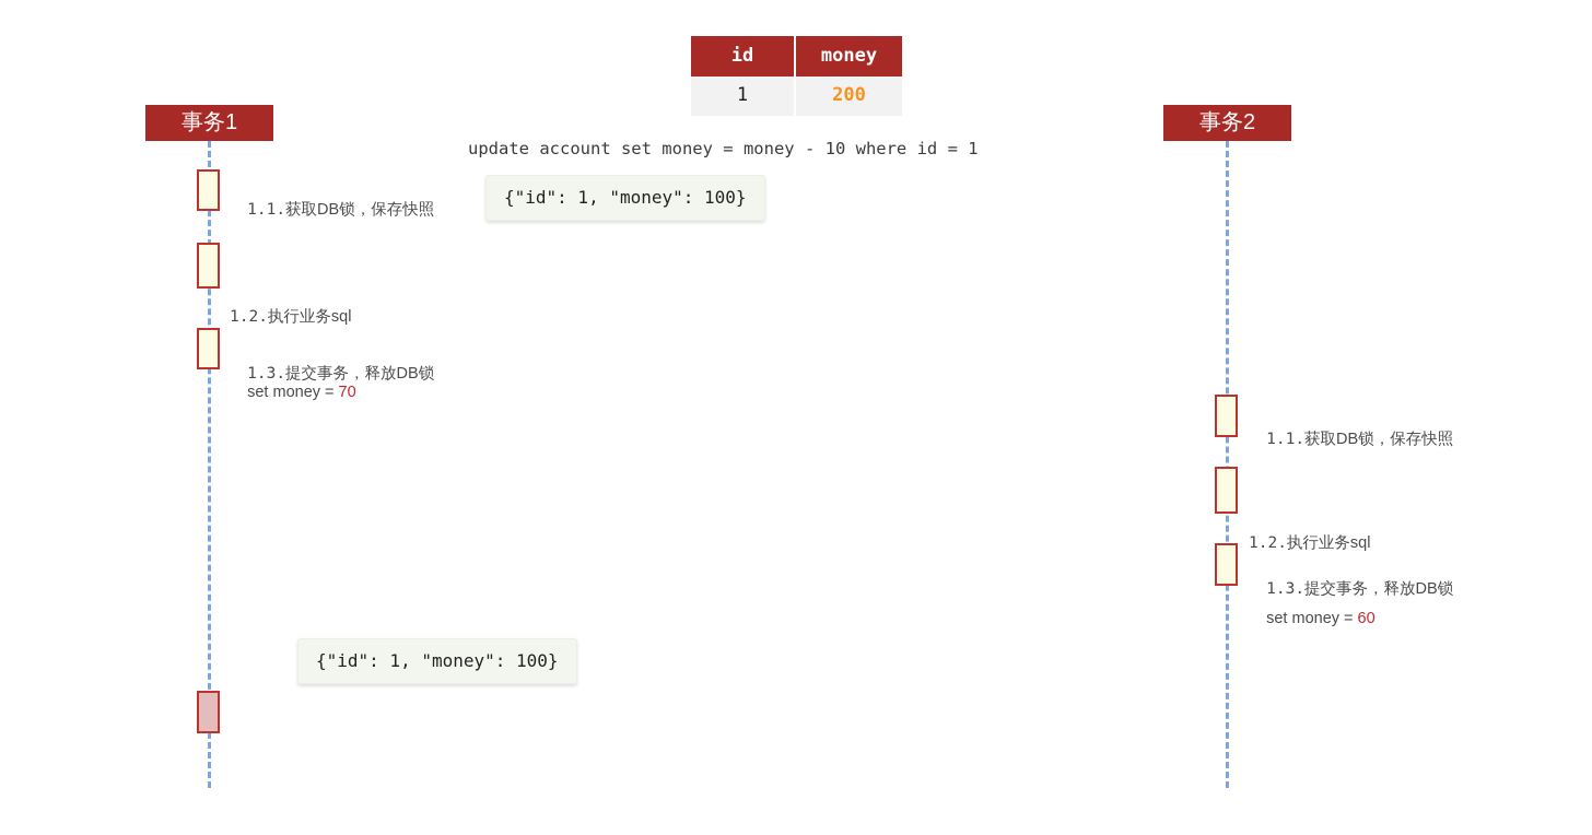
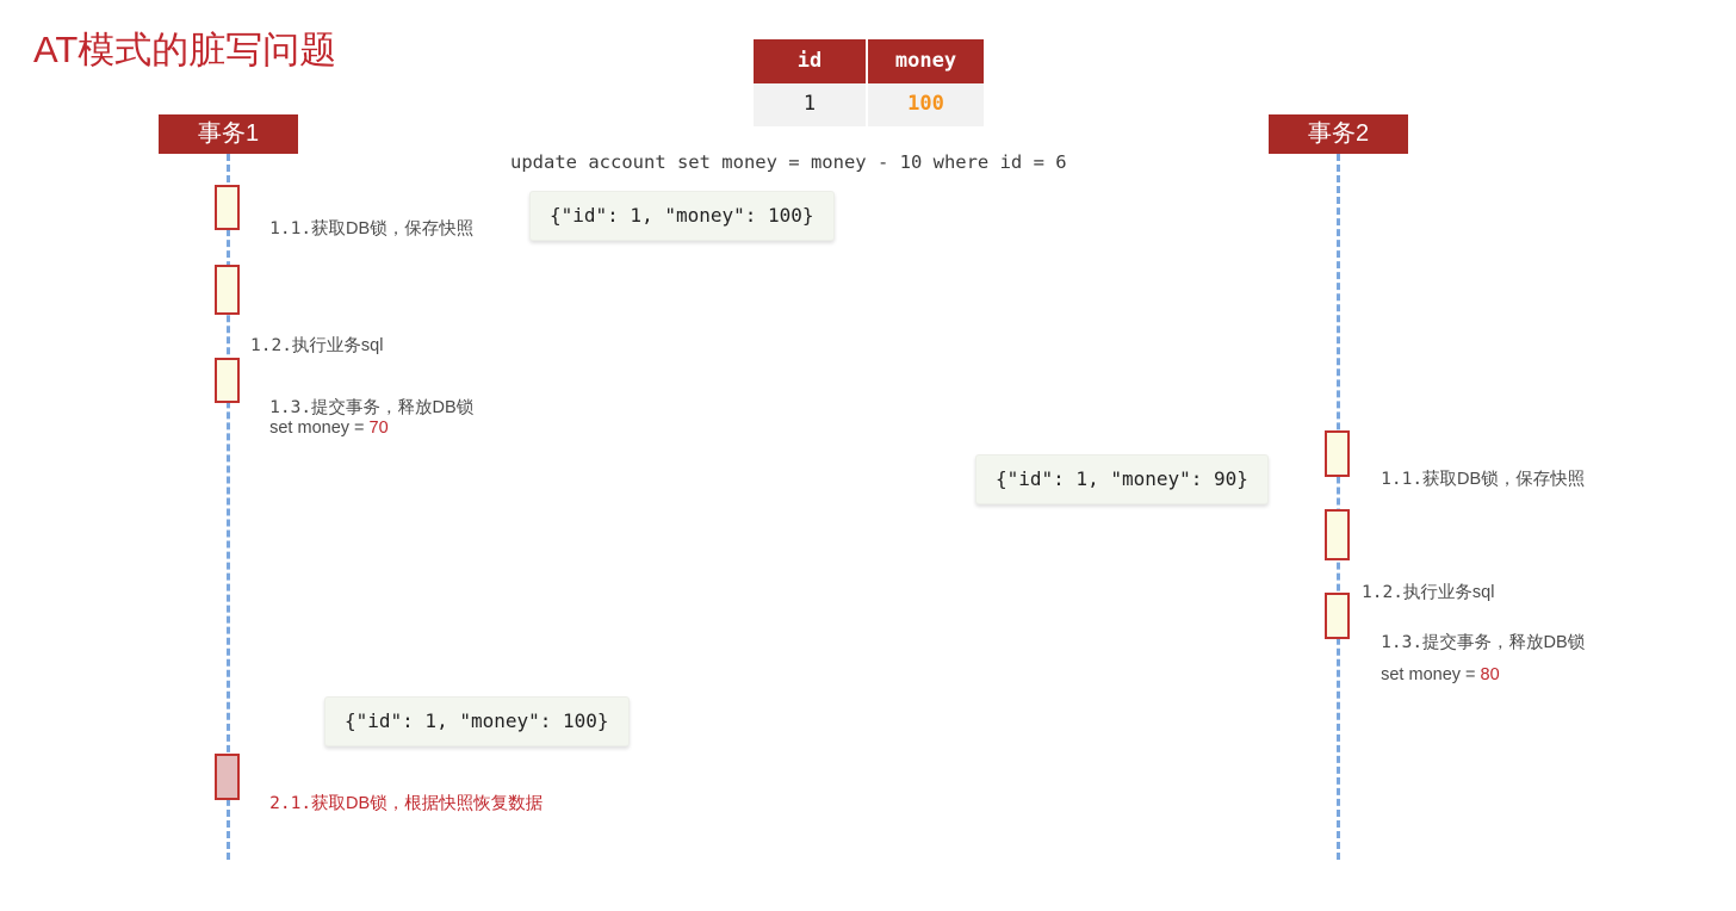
+ AT模式的脏写问题
  id	money
- 1	200
+ 1	100
- update account set money = money - 10 where id = 1
+ update account set money = money - 10 where id = 6
  事务1
  事务2
  1.1.获取DB锁，保存快照
  1.2.执行业务sql
  set money = 70
  1.3.提交事务，释放DB锁
+ 2.1.获取DB锁，根据快照恢复数据
  1.1.获取DB锁，保存快照
  1.2.执行业务sql
- set money = 60
+ set money = 80
  1.3.提交事务，释放DB锁
  {"id": 1, "money": 100}
+ {"id": 1, "money": 90}
  {"id": 1, "money": 100}
